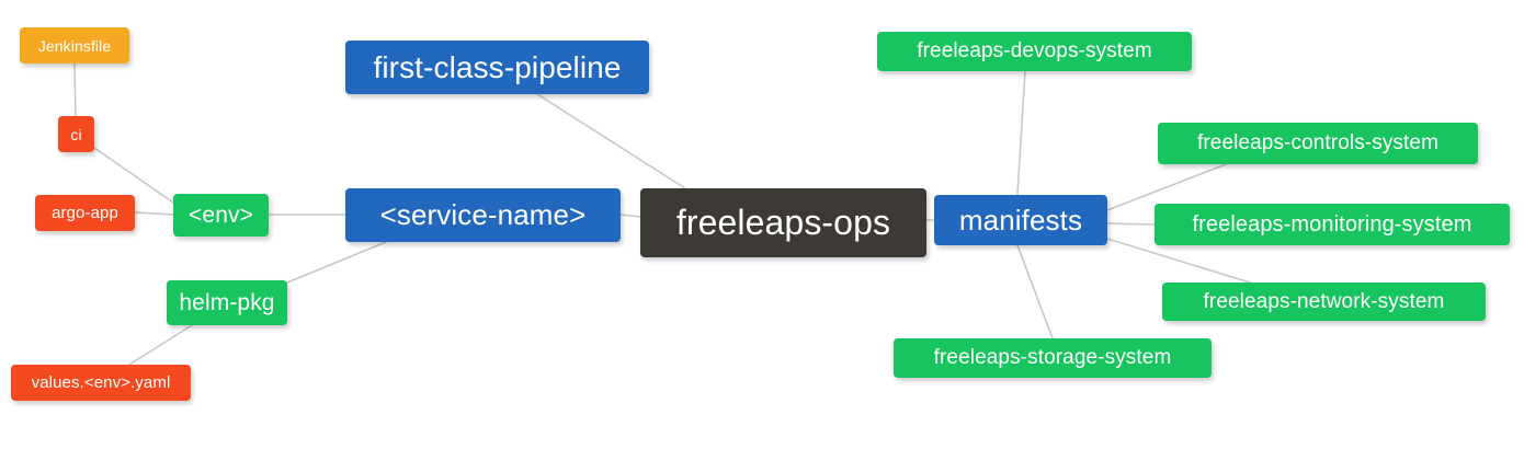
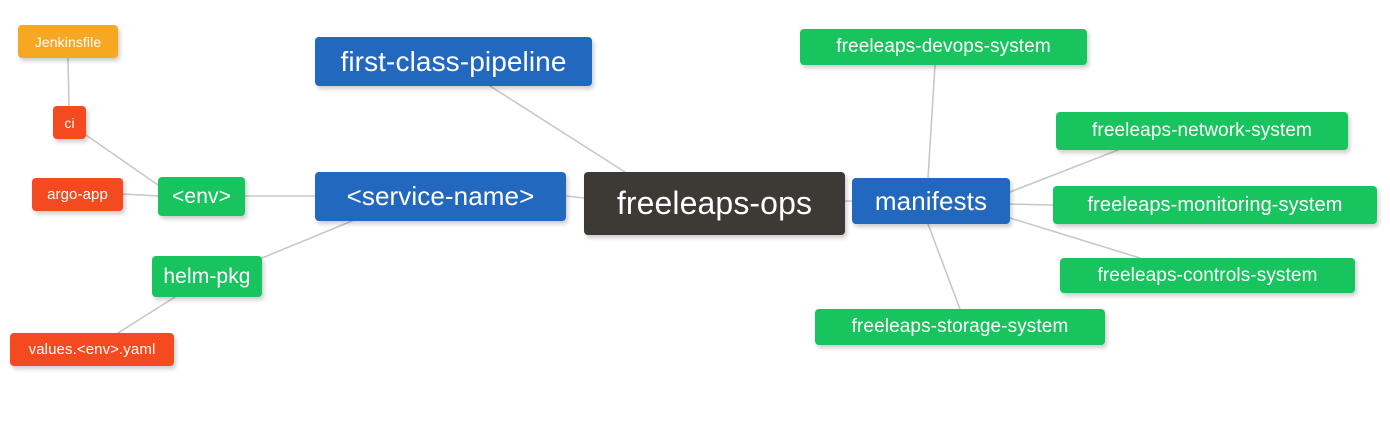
  Jenkinsfile
  ci
  argo-app
  <env>
  helm-pkg
  values.<env>.yaml
  first-class-pipeline
  <service-name>
  freeleaps-ops
  manifests
  freeleaps-devops-system
- freeleaps-controls-system
+ freeleaps-network-system
  freeleaps-monitoring-system
- freeleaps-network-system
+ freeleaps-controls-system
  freeleaps-storage-system
